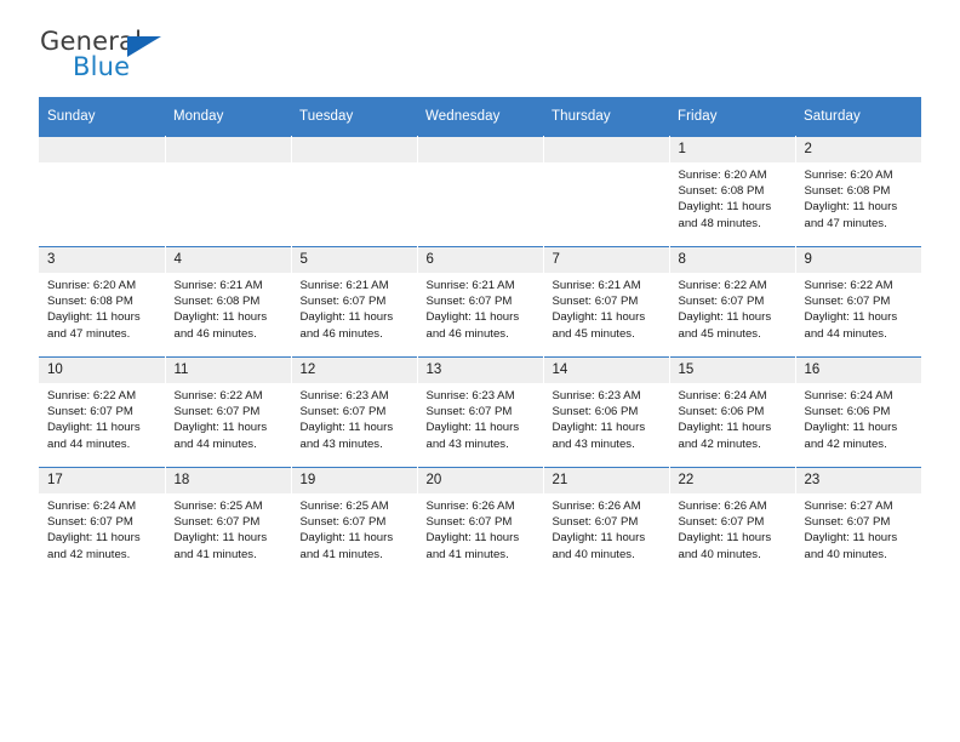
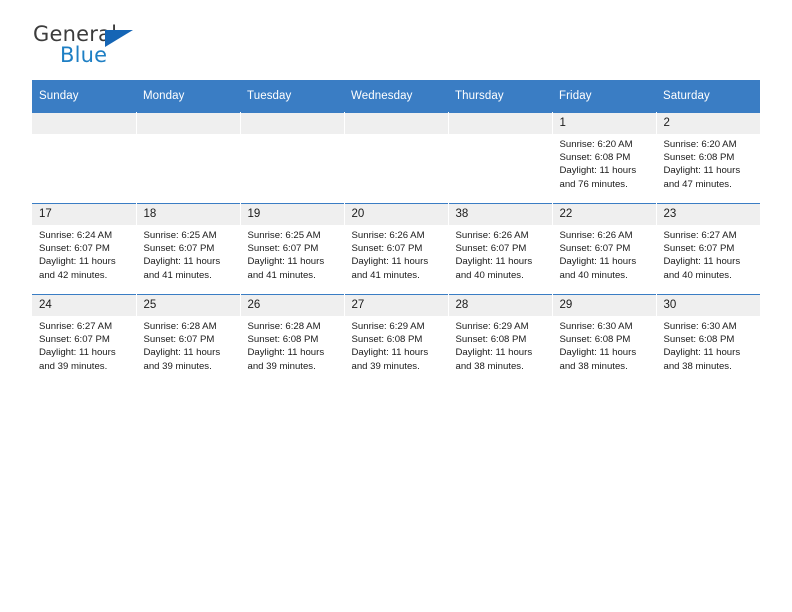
  General
  Blue
  Sunday	Monday	Tuesday	Wednesday	Thursday	Friday	Saturday
- 					1Sunrise: 6:20 AMSunset: 6:08 PMDaylight: 11 hoursand 48 minutes.	2Sunrise: 6:20 AMSunset: 6:08 PMDaylight: 11 hoursand 47 minutes.
+ 					1Sunrise: 6:20 AMSunset: 6:08 PMDaylight: 11 hoursand 76 minutes.	2Sunrise: 6:20 AMSunset: 6:08 PMDaylight: 11 hoursand 47 minutes.
- 3Sunrise: 6:20 AMSunset: 6:08 PMDaylight: 11 hoursand 47 minutes.	4Sunrise: 6:21 AMSunset: 6:08 PMDaylight: 11 hoursand 46 minutes.	5Sunrise: 6:21 AMSunset: 6:07 PMDaylight: 11 hoursand 46 minutes.	6Sunrise: 6:21 AMSunset: 6:07 PMDaylight: 11 hoursand 46 minutes.	7Sunrise: 6:21 AMSunset: 6:07 PMDaylight: 11 hoursand 45 minutes.	8Sunrise: 6:22 AMSunset: 6:07 PMDaylight: 11 hoursand 45 minutes.	9Sunrise: 6:22 AMSunset: 6:07 PMDaylight: 11 hoursand 44 minutes.
- 10Sunrise: 6:22 AMSunset: 6:07 PMDaylight: 11 hoursand 44 minutes.	11Sunrise: 6:22 AMSunset: 6:07 PMDaylight: 11 hoursand 44 minutes.	12Sunrise: 6:23 AMSunset: 6:07 PMDaylight: 11 hoursand 43 minutes.	13Sunrise: 6:23 AMSunset: 6:07 PMDaylight: 11 hoursand 43 minutes.	14Sunrise: 6:23 AMSunset: 6:06 PMDaylight: 11 hoursand 43 minutes.	15Sunrise: 6:24 AMSunset: 6:06 PMDaylight: 11 hoursand 42 minutes.	16Sunrise: 6:24 AMSunset: 6:06 PMDaylight: 11 hoursand 42 minutes.
- 17Sunrise: 6:24 AMSunset: 6:07 PMDaylight: 11 hoursand 42 minutes.	18Sunrise: 6:25 AMSunset: 6:07 PMDaylight: 11 hoursand 41 minutes.	19Sunrise: 6:25 AMSunset: 6:07 PMDaylight: 11 hoursand 41 minutes.	20Sunrise: 6:26 AMSunset: 6:07 PMDaylight: 11 hoursand 41 minutes.	21Sunrise: 6:26 AMSunset: 6:07 PMDaylight: 11 hoursand 40 minutes.	22Sunrise: 6:26 AMSunset: 6:07 PMDaylight: 11 hoursand 40 minutes.	23Sunrise: 6:27 AMSunset: 6:07 PMDaylight: 11 hoursand 40 minutes.
+ 17Sunrise: 6:24 AMSunset: 6:07 PMDaylight: 11 hoursand 42 minutes.	18Sunrise: 6:25 AMSunset: 6:07 PMDaylight: 11 hoursand 41 minutes.	19Sunrise: 6:25 AMSunset: 6:07 PMDaylight: 11 hoursand 41 minutes.	20Sunrise: 6:26 AMSunset: 6:07 PMDaylight: 11 hoursand 41 minutes.	38Sunrise: 6:26 AMSunset: 6:07 PMDaylight: 11 hoursand 40 minutes.	22Sunrise: 6:26 AMSunset: 6:07 PMDaylight: 11 hoursand 40 minutes.	23Sunrise: 6:27 AMSunset: 6:07 PMDaylight: 11 hoursand 40 minutes.
+ 24Sunrise: 6:27 AMSunset: 6:07 PMDaylight: 11 hoursand 39 minutes.	25Sunrise: 6:28 AMSunset: 6:07 PMDaylight: 11 hoursand 39 minutes.	26Sunrise: 6:28 AMSunset: 6:08 PMDaylight: 11 hoursand 39 minutes.	27Sunrise: 6:29 AMSunset: 6:08 PMDaylight: 11 hoursand 39 minutes.	28Sunrise: 6:29 AMSunset: 6:08 PMDaylight: 11 hoursand 38 minutes.	29Sunrise: 6:30 AMSunset: 6:08 PMDaylight: 11 hoursand 38 minutes.	30Sunrise: 6:30 AMSunset: 6:08 PMDaylight: 11 hoursand 38 minutes.
